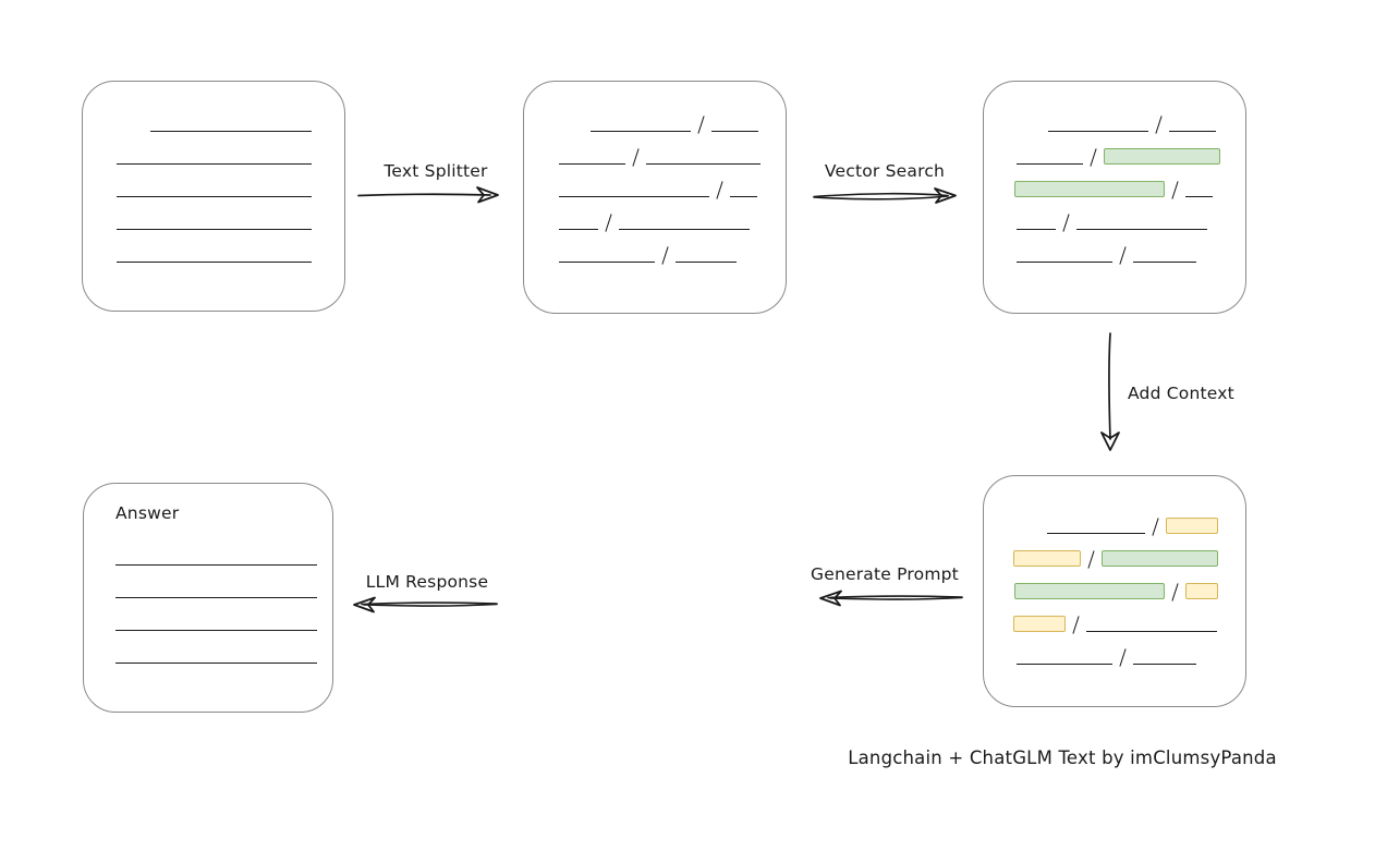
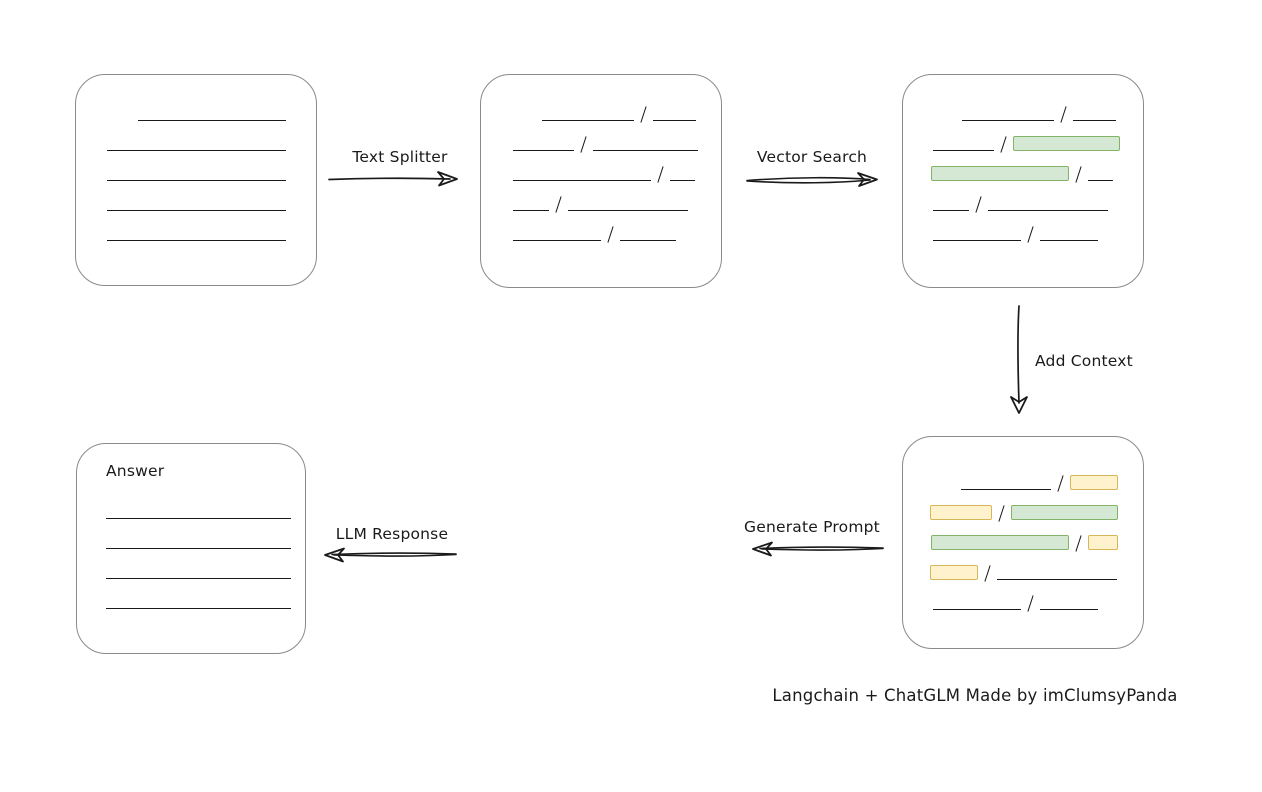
  Answer
  Text Splitter
  Vector Search
  Add Context
  Generate Prompt
  LLM Response
- Langchain + ChatGLM Text by imClumsyPanda
+ Langchain + ChatGLM Made by imClumsyPanda
